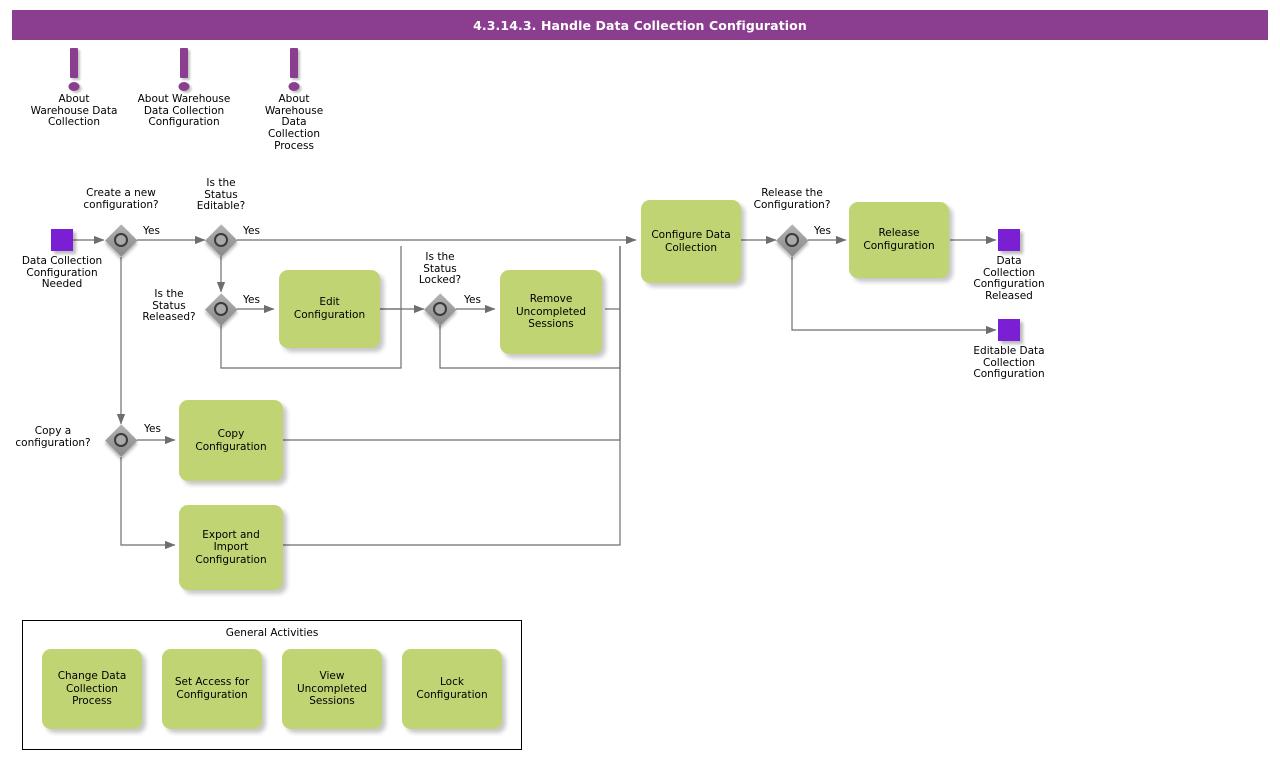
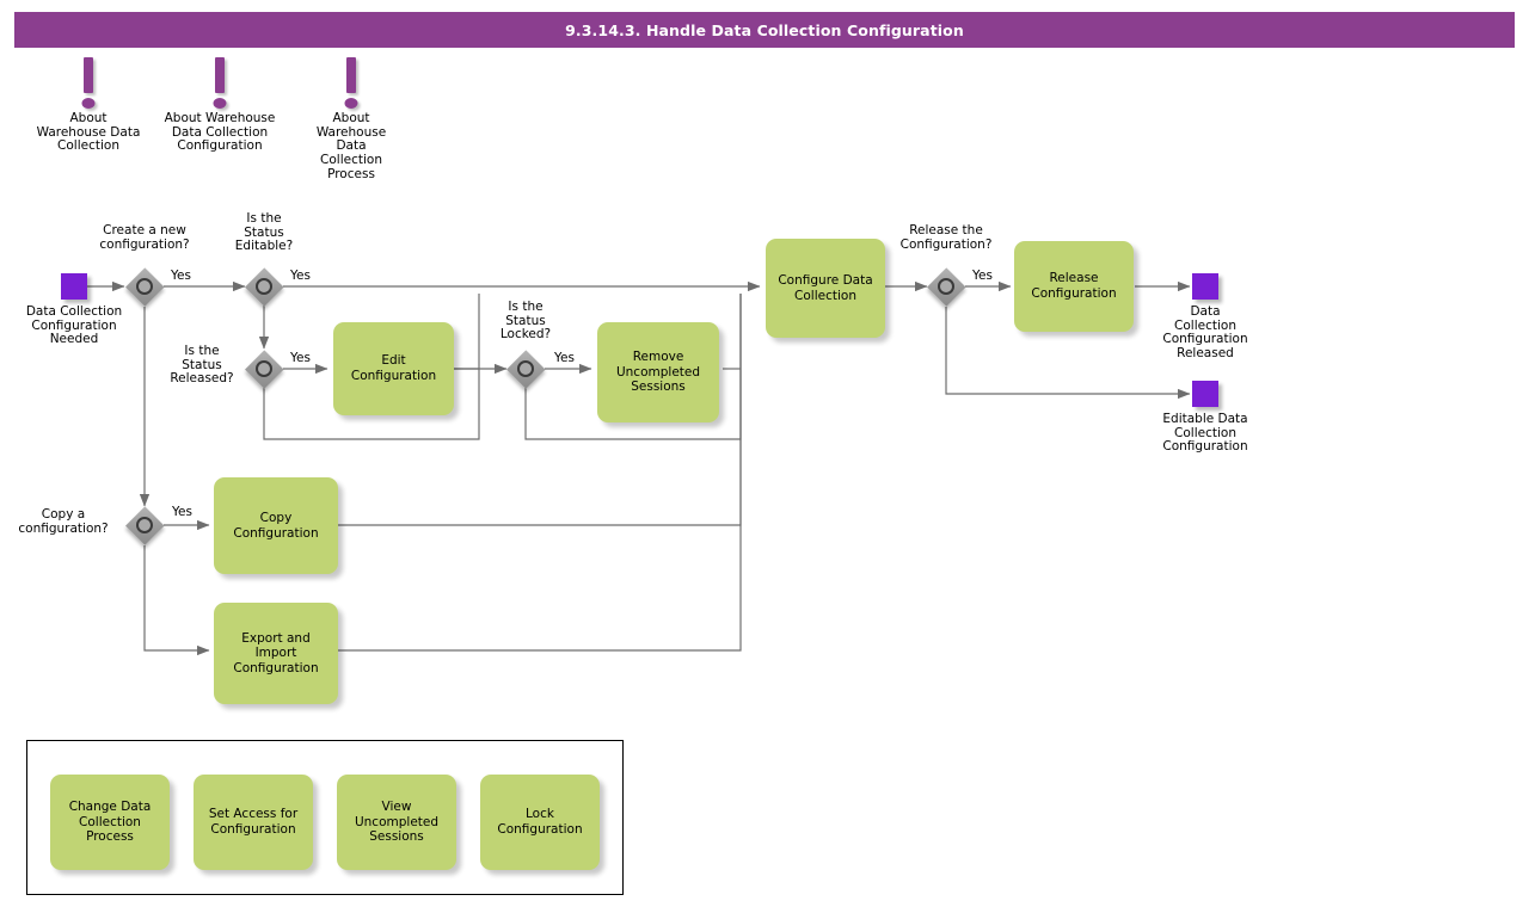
- 4.3.14.3. Handle Data Collection Configuration
+ 9.3.14.3. Handle Data Collection Configuration
  About
  Warehouse Data
  Collection
  About Warehouse
  Data Collection
  Configuration
  About
  Warehouse
  Data
  Collection
  Process
  Data Collection
  Configuration
  Needed
  Data
  Collection
  Configuration
  Released
  Editable Data
  Collection
  Configuration
  Create a new
  configuration?
  Is the
  Status
  Editable?
  Is the
  Status
  Released?
  Is the
  Status
  Locked?
  Copy a
  configuration?
  Release the
  Configuration?
  Edit
  Configuration
  Remove
  Uncompleted
  Sessions
  Configure Data
  Collection
  Release
  Configuration
  Copy
  Configuration
  Export and
  Import
  Configuration
  Yes
  Yes
  Yes
  Yes
  Yes
  Yes
- General Activities
  Change Data
  Collection
  Process
  Set Access for
  Configuration
  View
  Uncompleted
  Sessions
  Lock
  Configuration
